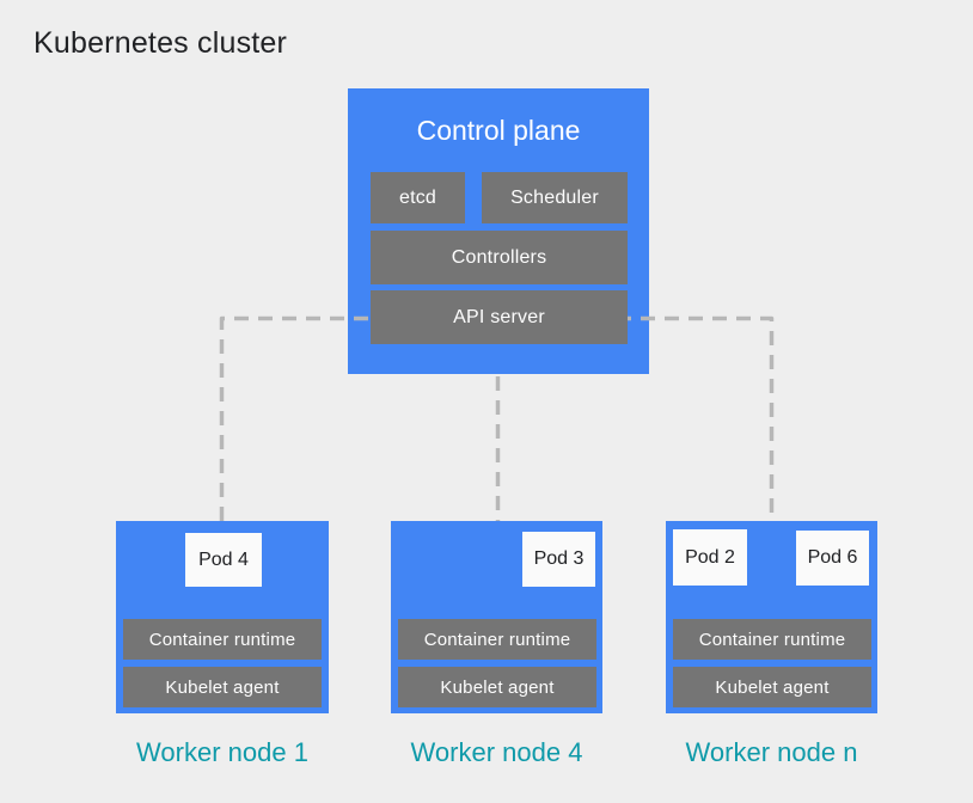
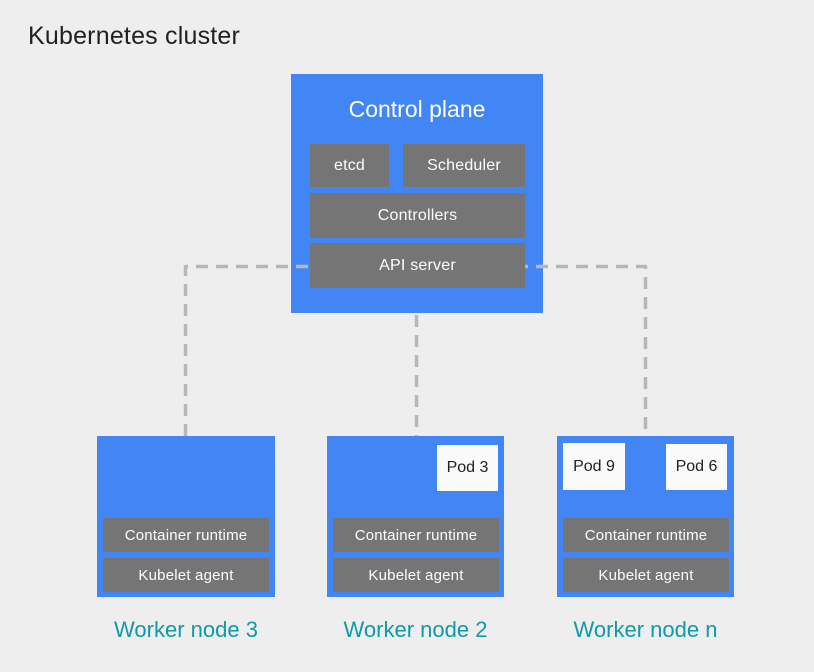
  Kubernetes cluster
  Control plane
  etcd
  Scheduler
  Controllers
  API server
- Pod 4
  Container runtime
  Kubelet agent
  Pod 3
  Container runtime
  Kubelet agent
- Pod 2
+ Pod 9
  Pod 6
  Container runtime
  Kubelet agent
- Worker node 1
+ Worker node 3
- Worker node 4
+ Worker node 2
  Worker node n
